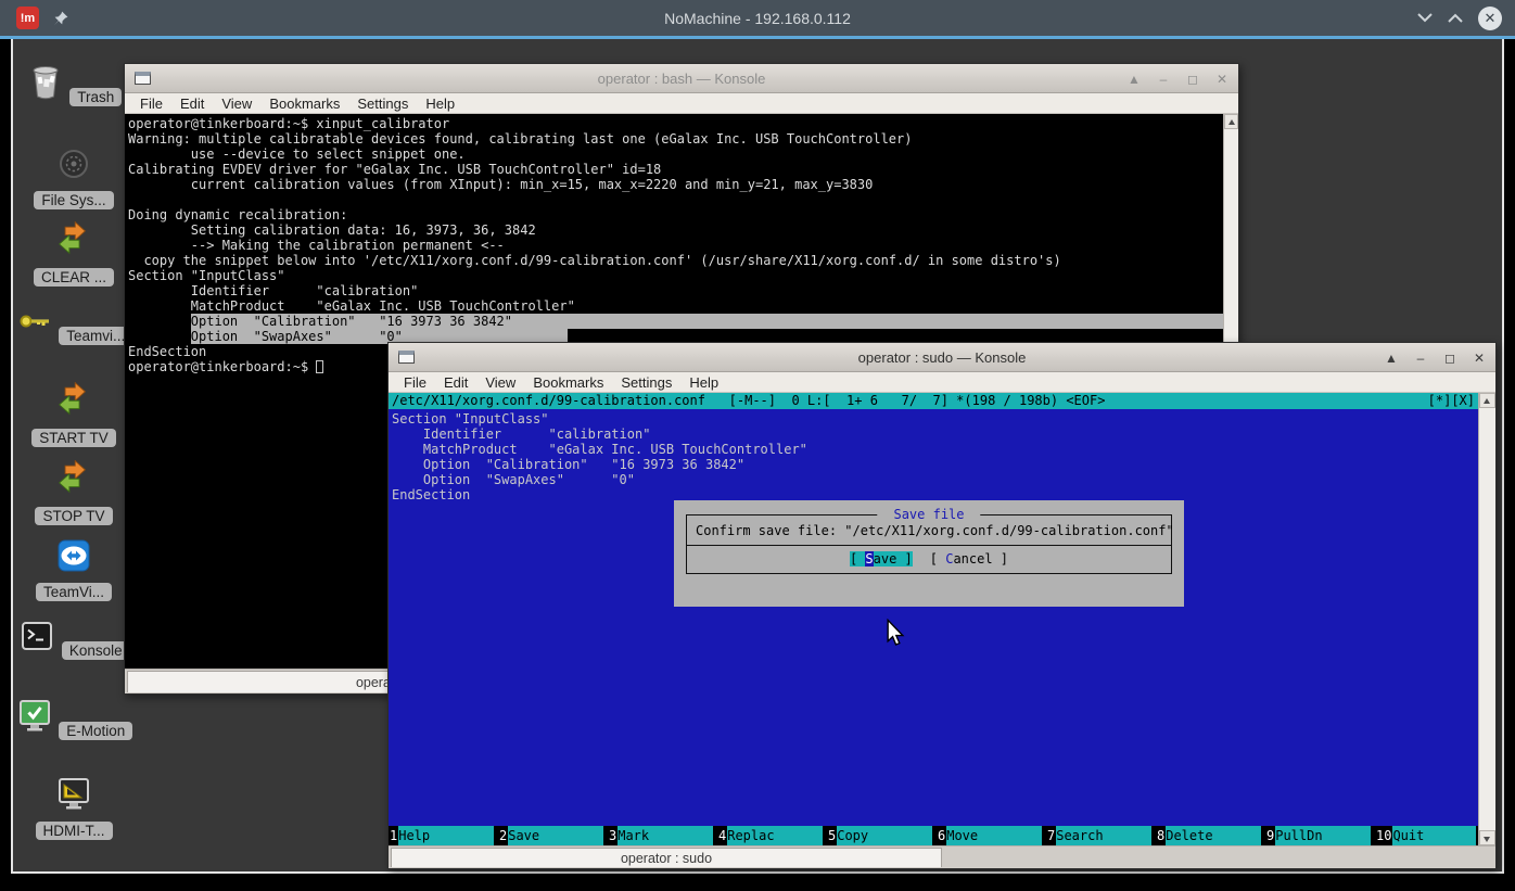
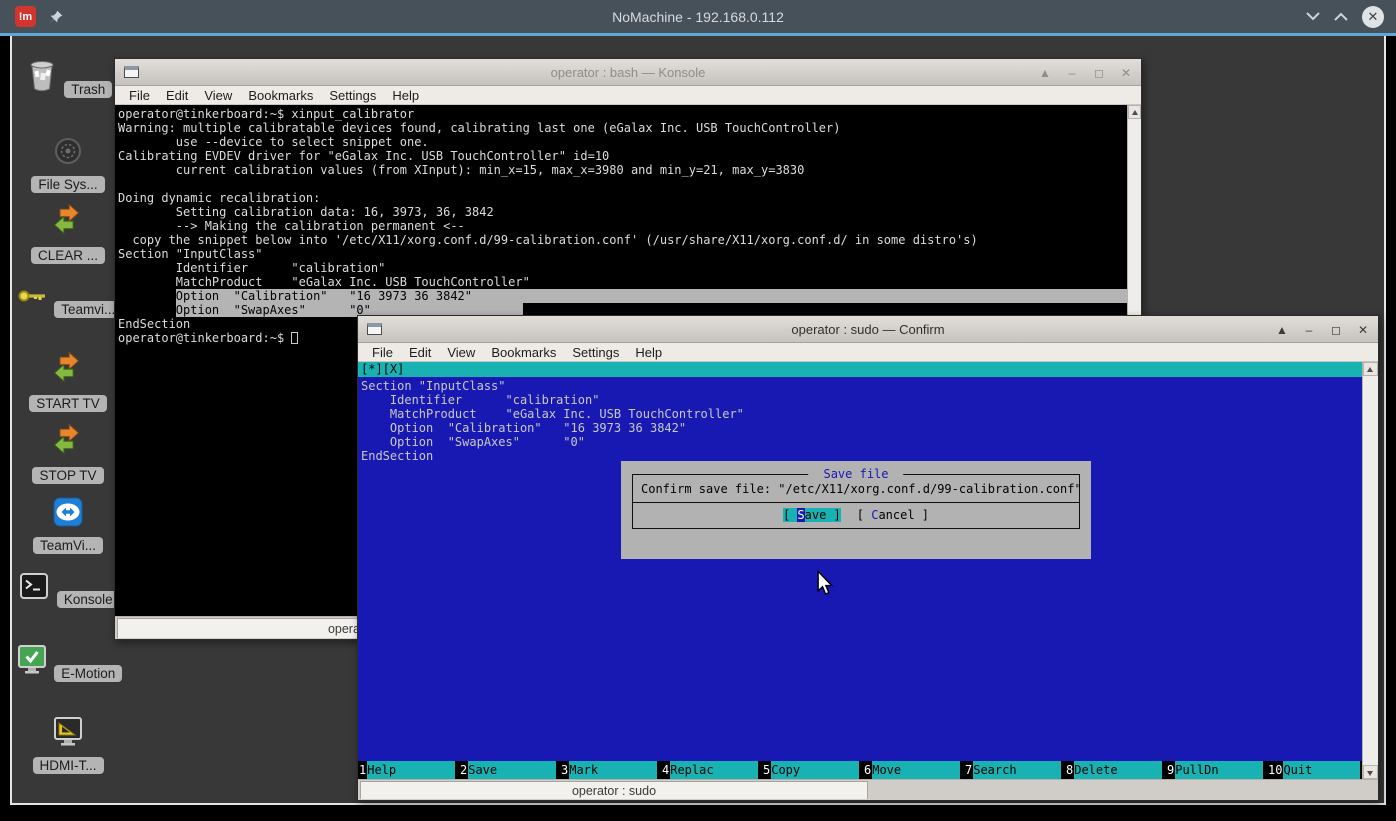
  !m
  NoMachine - 192.168.0.112
  ✕
  Trash
  File Sys...
  CLEAR ...
  Teamvi..
  START TV
  STOP TV
  TeamVi...
  Konsole
  E-Motion
  HDMI-T...
  operator : bash — Konsole
  ▲
  –
  ◻
  ✕
  File
  Edit
  View
  Bookmarks
  Settings
  Help
  operator@tinkerboard:~$ xinput_calibrator
  Warning: multiple calibratable devices found, calibrating last one (eGalax Inc. USB TouchController)
  use --device to select snippet one.
- Calibrating EVDEV driver for "eGalax Inc. USB TouchController" id=18
+ Calibrating EVDEV driver for "eGalax Inc. USB TouchController" id=10
- current calibration values (from XInput): min_x=15, max_x=2220 and min_y=21, max_y=3830
+ current calibration values (from XInput): min_x=15, max_x=3980 and min_y=21, max_y=3830
  Doing dynamic recalibration:
  Setting calibration data: 16, 3973, 36, 3842
  --> Making the calibration permanent <--
  copy the snippet below into '/etc/X11/xorg.conf.d/99-calibration.conf' (/usr/share/X11/xorg.conf.d/ in some distro's)
  Section "InputClass"
  Identifier "calibration"
  MatchProduct "eGalax Inc. USB TouchController"
  Option "Calibration" "16 3973 36 3842"
  Option "SwapAxes" "0"
  EndSection
  operator@tinkerboard:~$
- operator : sudo — Konsole
+ operator : sudo — Confirm
  ▲
  –
  ◻
  ✕
  File
  Edit
  View
  Bookmarks
  Settings
  Help
- /etc/X11/xorg.conf.d/99-calibration.conf [-M--] 0 L:[ 1+ 6 7/ 7] *(198 / 198b) <EOF>
  [*][X]
  Section "InputClass"
  Identifier "calibration"
  MatchProduct "eGalax Inc. USB TouchController"
  Option "Calibration" "16 3973 36 3842"
  Option "SwapAxes" "0"
  EndSection
  Save file
  Confirm save file: "/etc/X11/xorg.conf.d/99-calibration.conf"
  [ Save ]
  [ Cancel ]
  1
  Help
  2
  Save
  3
  Mark
  4
  Replac
  5
  Copy
  6
  Move
  7
  Search
  8
  Delete
  9
  PullDn
  10
  Quit
  operator : sudo
